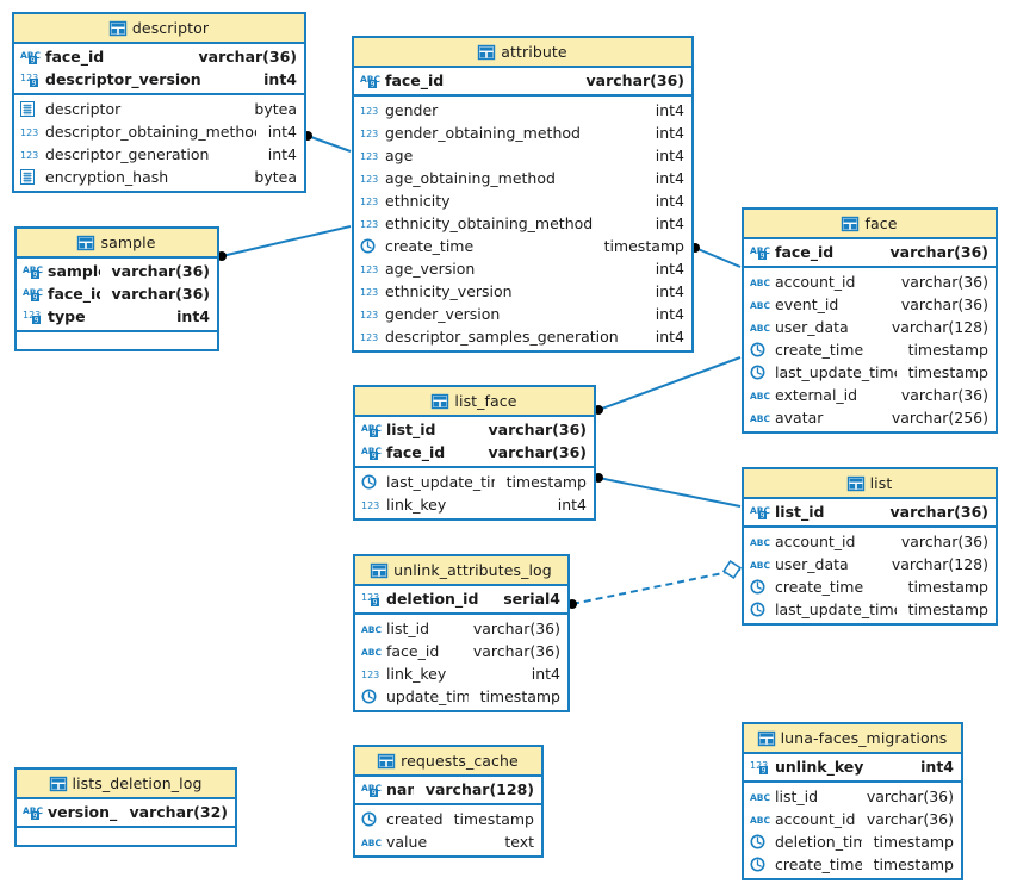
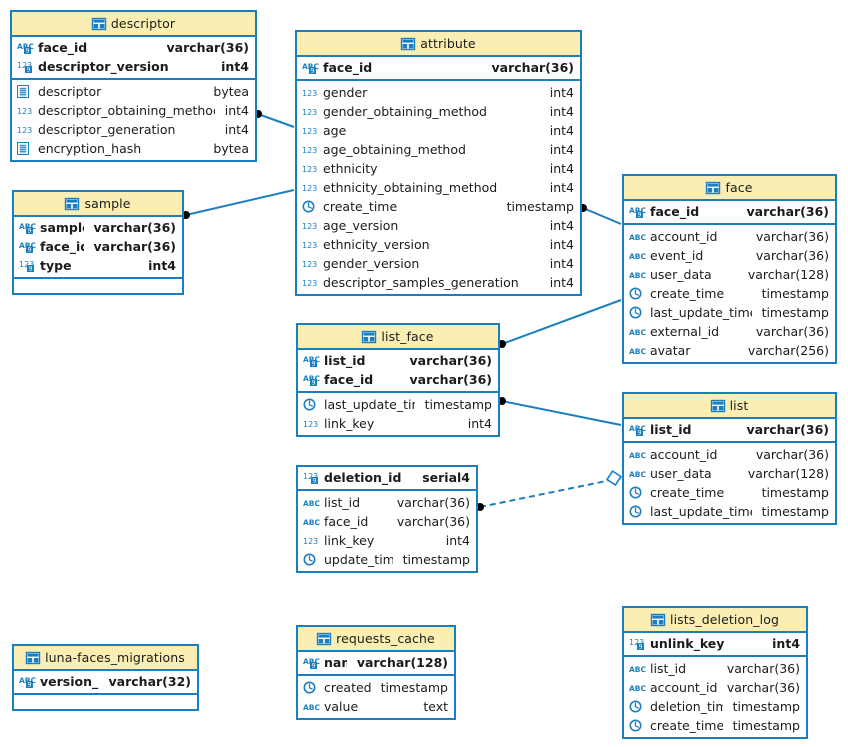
  descriptor
  ABC
  face_id
  varchar(36)
  123
  descriptor_version
  int4
  descriptor
  bytea
  123
  descriptor_obtaining_metho
  int4
  123
  descriptor_generation
  int4
  encryption_hash
  bytea
  attribute
  ABC
  face_id
  varchar(36)
  123
  gender
  int4
  123
  gender_obtaining_method
  int4
  123
  age
  int4
  123
  age_obtaining_method
  int4
  123
  ethnicity
  int4
  123
  ethnicity_obtaining_method
  int4
  create_time
  timestamp
  123
  age_version
  int4
  123
  ethnicity_version
  int4
  123
  gender_version
  int4
  123
  descriptor_samples_generation
  int4
  sample
  ABC
  varchar(36)
  ABC
  face_i
  varchar(36)
  123
  type
  int4
  face
  ABC
  face_id
  varchar(36)
  ABC
  account_id
  varchar(36)
  ABC
  event_id
  varchar(36)
  ABC
  user_data
  varchar(128)
  create_time
  timestamp
  last_update_tim
  timestamp
  ABC
  external_id
  varchar(36)
  ABC
  avatar
  varchar(256)
  list_face
  ABC
  list_id
  varchar(36)
  ABC
  face_id
  varchar(36)
  last_update_ti
  timestamp
  123
  link_key
  int4
  list
  ABC
  list_id
  varchar(36)
  ABC
  account_id
  varchar(36)
  ABC
  user_data
  varchar(128)
  create_time
  timestamp
  last_update_tim
  timestamp
- unlink_attributes_log
  123
  deletion_id
  serial4
  ABC
  list_id
  varchar(36)
  ABC
  face_id
  varchar(36)
  123
  link_key
  int4
  update_tim
  timestamp
  requests_cache
  ABC
  varchar(128)
  created
  timestamp
  ABC
  value
  text
- luna-faces_migrations
+ lists_deletion_log
  123
  unlink_key
  int4
  ABC
  list_id
  varchar(36)
  ABC
  account_id
  varchar(36)
  deletion_tim
  timestamp
  create_time
  timestamp
- lists_deletion_log
+ luna-faces_migrations
  ABC
  version_
  varchar(32)
